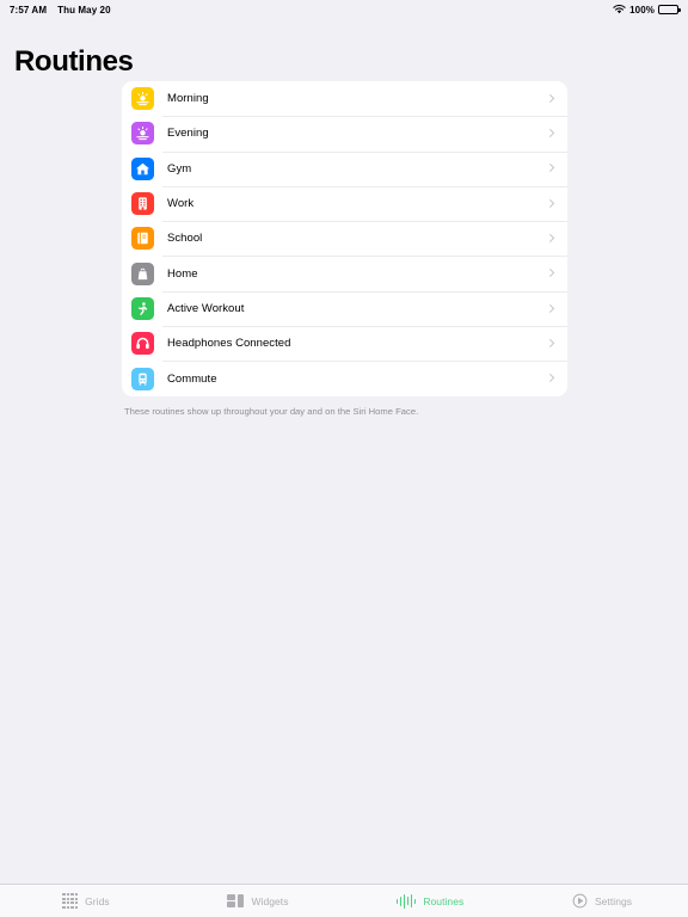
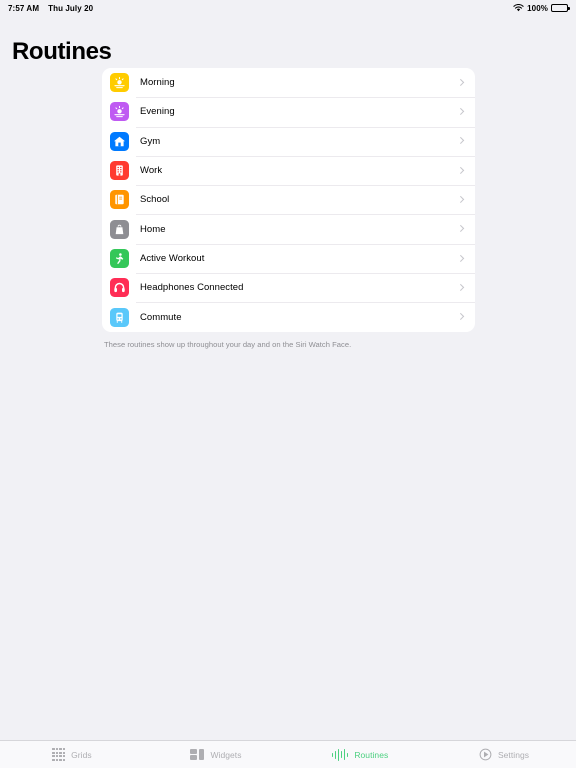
  7:57 AM
- Thu May 20
+ Thu July 20
  100%
  Routines
  Morning
  Evening
  Gym
  Work
  School
  Home
  Active Workout
  Headphones Connected
  Commute
- These routines show up throughout your day and on the Siri Home Face.
+ These routines show up throughout your day and on the Siri Watch Face.
  Grids
  Widgets
  Routines
  Settings
